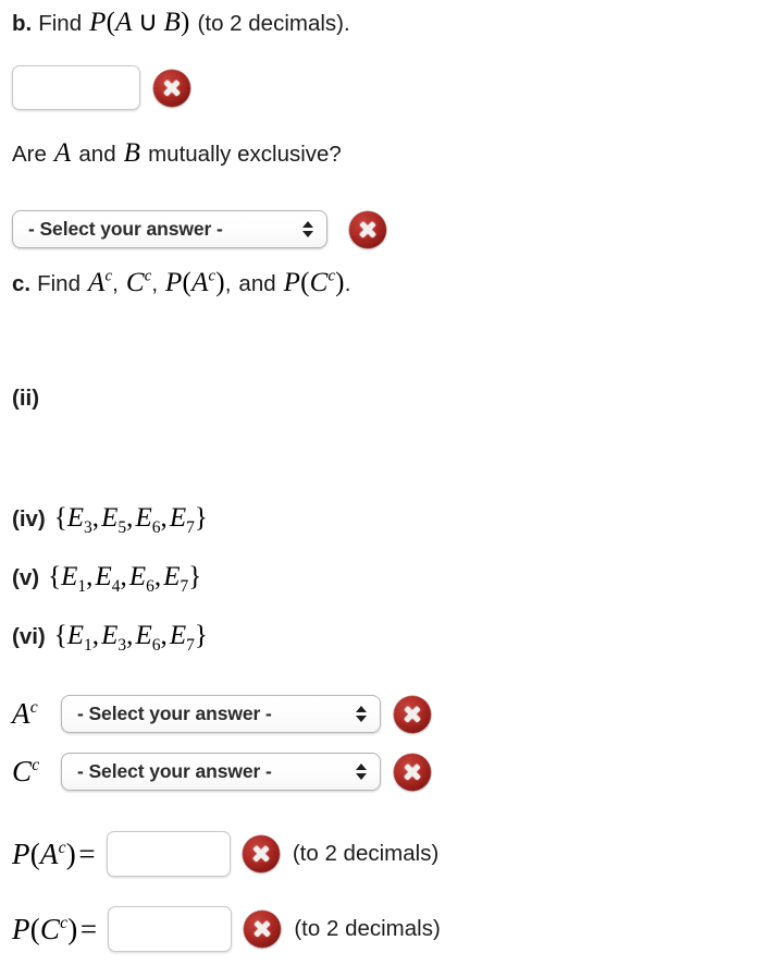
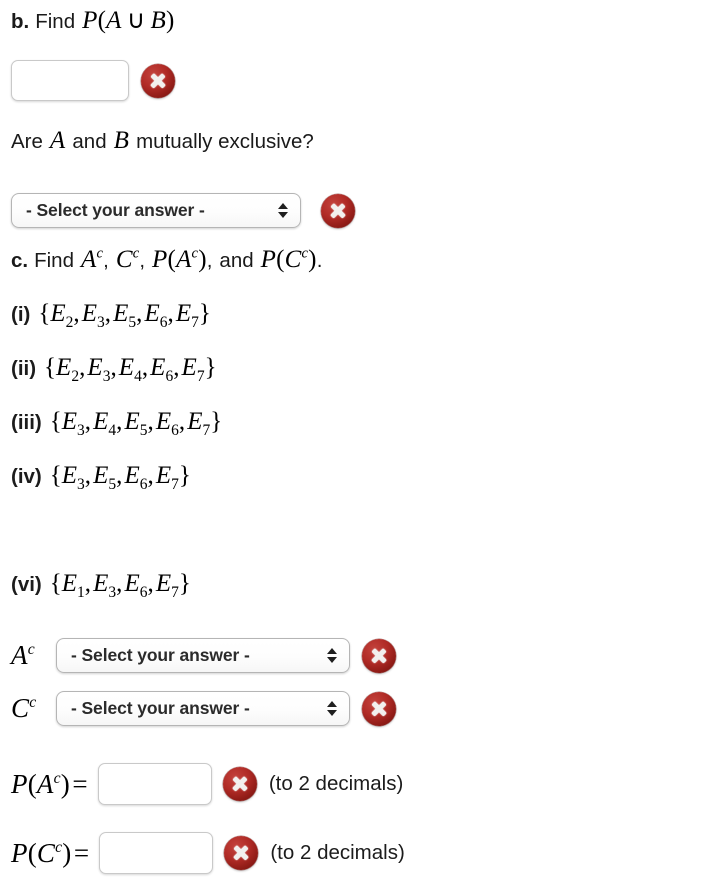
  b.
  Find
  P(A ∪ B)
- (to 2 decimals).
  Are
  A
  and
  B
  mutually exclusive?
  - Select your answer -
  c.
  Find
  Ac
  ,
  Cc
  ,
  P(Ac)
  ,
  and
  P(Cc)
  .
+ (i)
+ {E2, E3, E5, E6, E7}
  (ii)
+ {E2, E3, E4, E6, E7}
+ (iii)
+ {E3, E4, E5, E6, E7}
  (iv)
  {E3, E5, E6, E7}
- (v)
- {E1, E4, E6, E7}
  (vi)
  {E1, E3, E6, E7}
  Ac
  - Select your answer -
  Cc
  - Select your answer -
  P(Ac) =
  (to 2 decimals)
  P(Cc) =
  (to 2 decimals)
